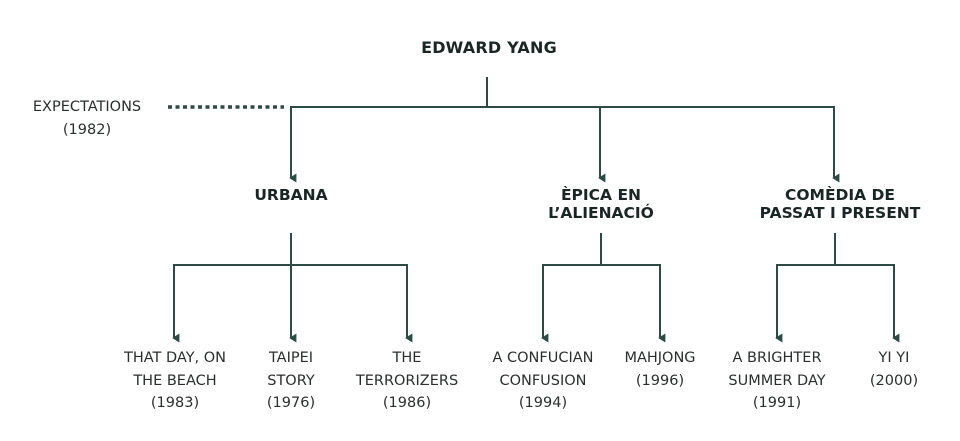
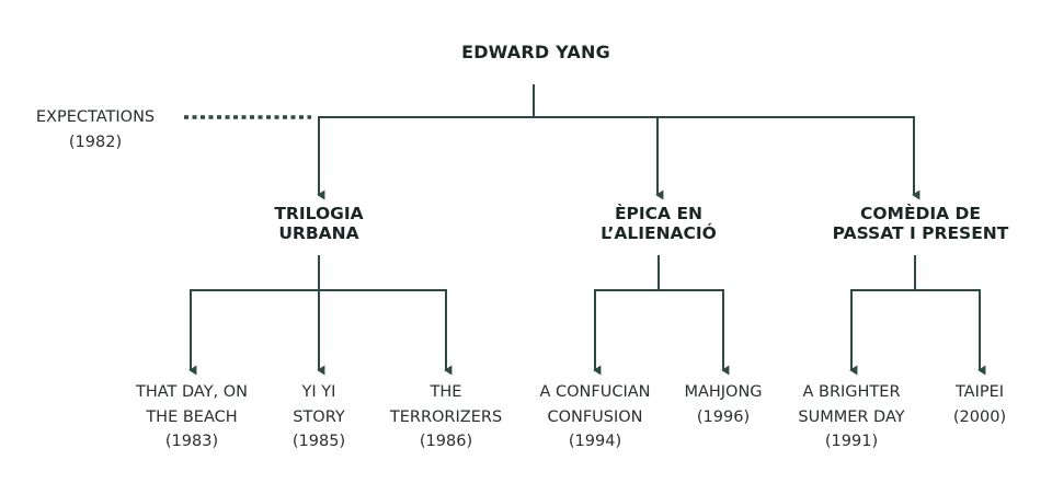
  EDWARD YANG
  EXPECTATIONS
  (1982)
+ TRILOGIA
  URBANA
  ÈPICA EN
  L’ALIENACIÓ
  COMÈDIA DE
  PASSAT I PRESENT
  THAT DAY, ON
  THE BEACH
  (1983)
- TAIPEI
+ YI YI
  STORY
- (1976)
+ (1985)
  THE
  TERRORIZERS
  (1986)
  A CONFUCIAN
  CONFUSION
  (1994)
  MAHJONG
  (1996)
  A BRIGHTER
  SUMMER DAY
  (1991)
- YI YI
+ TAIPEI
  (2000)
